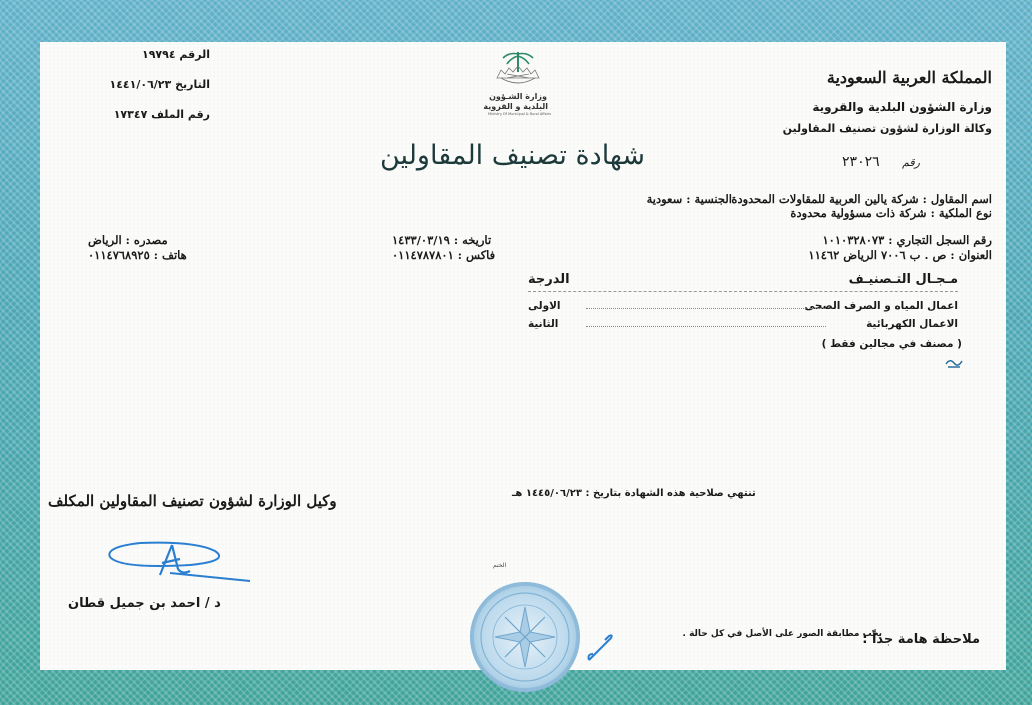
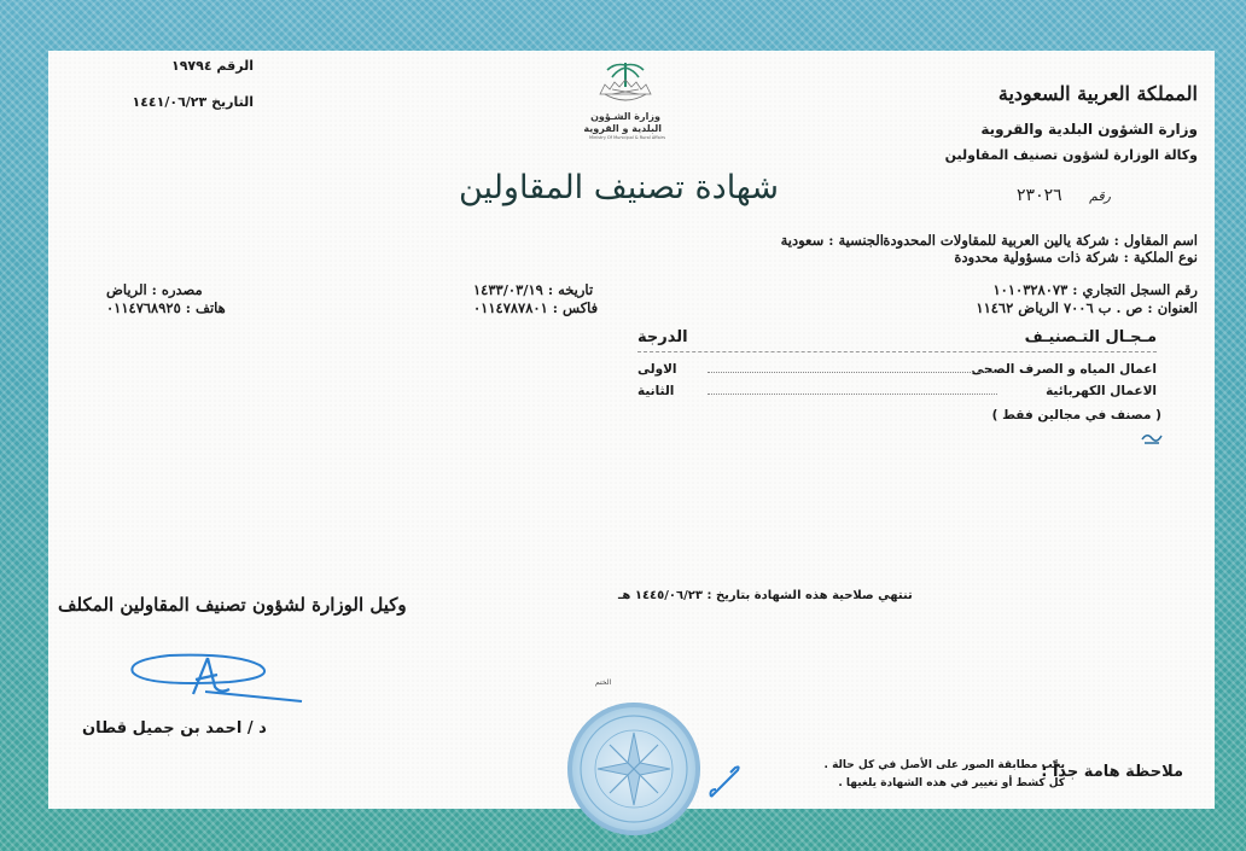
  الرقم ١٩٧٩٤
  التاريخ ١٤٤١/٠٦/٢٣
- رقم الملف ١٧٣٤٧
  المملكة العربية السعودية
  وزارة الشؤون البلدية والقروية
  وكالة الوزارة لشؤون تصنيف المقاولين
  وزارة الشـؤون
  البلدية و القروية
  شهادة تصنيف المقاولين
  رقم ٢٣٠٢٦
  اسم المقاول : شركة يالين العربية للمقاولات المحدودة
  الجنسية : سعودية
  نوع الملكية : شركة ذات مسؤولية محدودة
  رقم السجل التجاري : ١٠١٠٣٢٨٠٧٣
  العنوان : ص . ب ٧٠٠٦ الرياض ١١٤٦٢
  تاريخه : ١٤٣٣/٠٣/١٩
  فاكس : ٠١١٤٧٨٧٨٠١
  مصدره : الرياض
  هاتف : ٠١١٤٧٦٨٩٢٥
  مـجـال التـصنيـف
  الدرجة
  اعمال المياه و الصرف الصحى
  الاولى
  الاعمال الكهربائية
  الثانية
  ( مصنف في مجالين فقط )
  تنتهي صلاحية هذه الشهادة بتاريخ : ١٤٤٥/٠٦/٢٣ هـ
  وكيل الوزارة لشؤون تصنيف المقاولين المكلف
  د / احمد بن جميل قطان
  ملاحظة هامة جداً :
  يجب مطابقة الصور على الأصل في كل حالة .
+ كل كشط أو تغيير في هذه الشهادة يلغيها .
